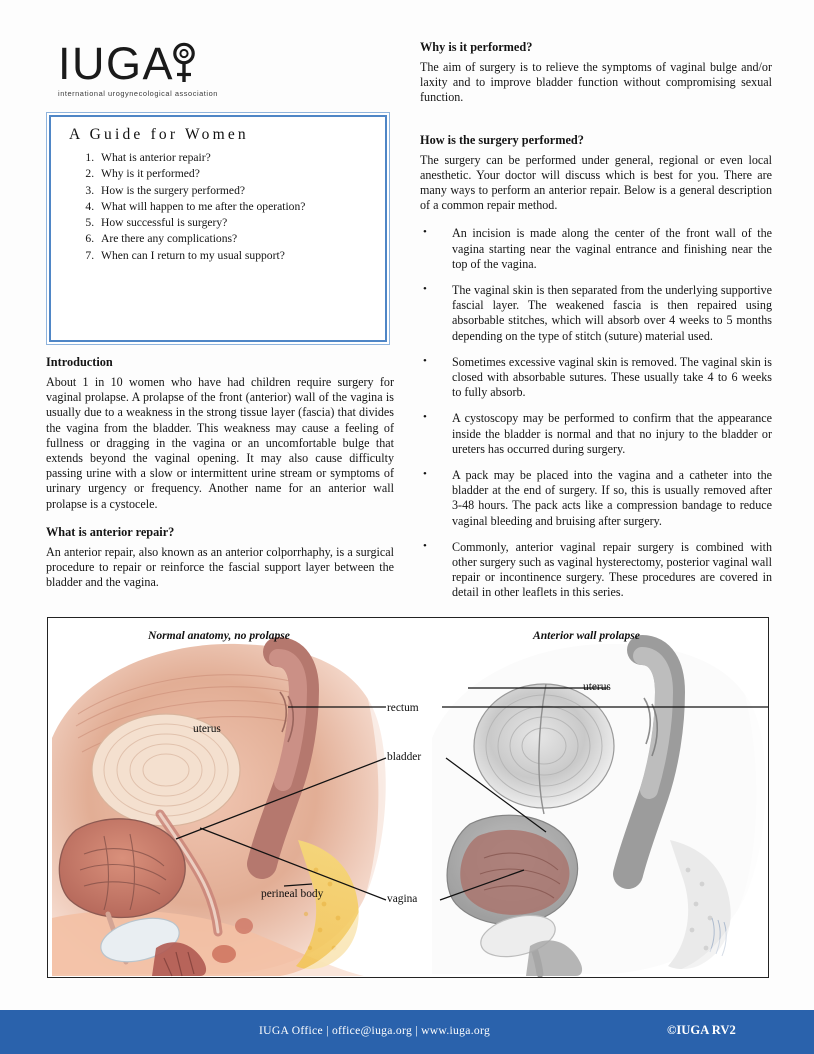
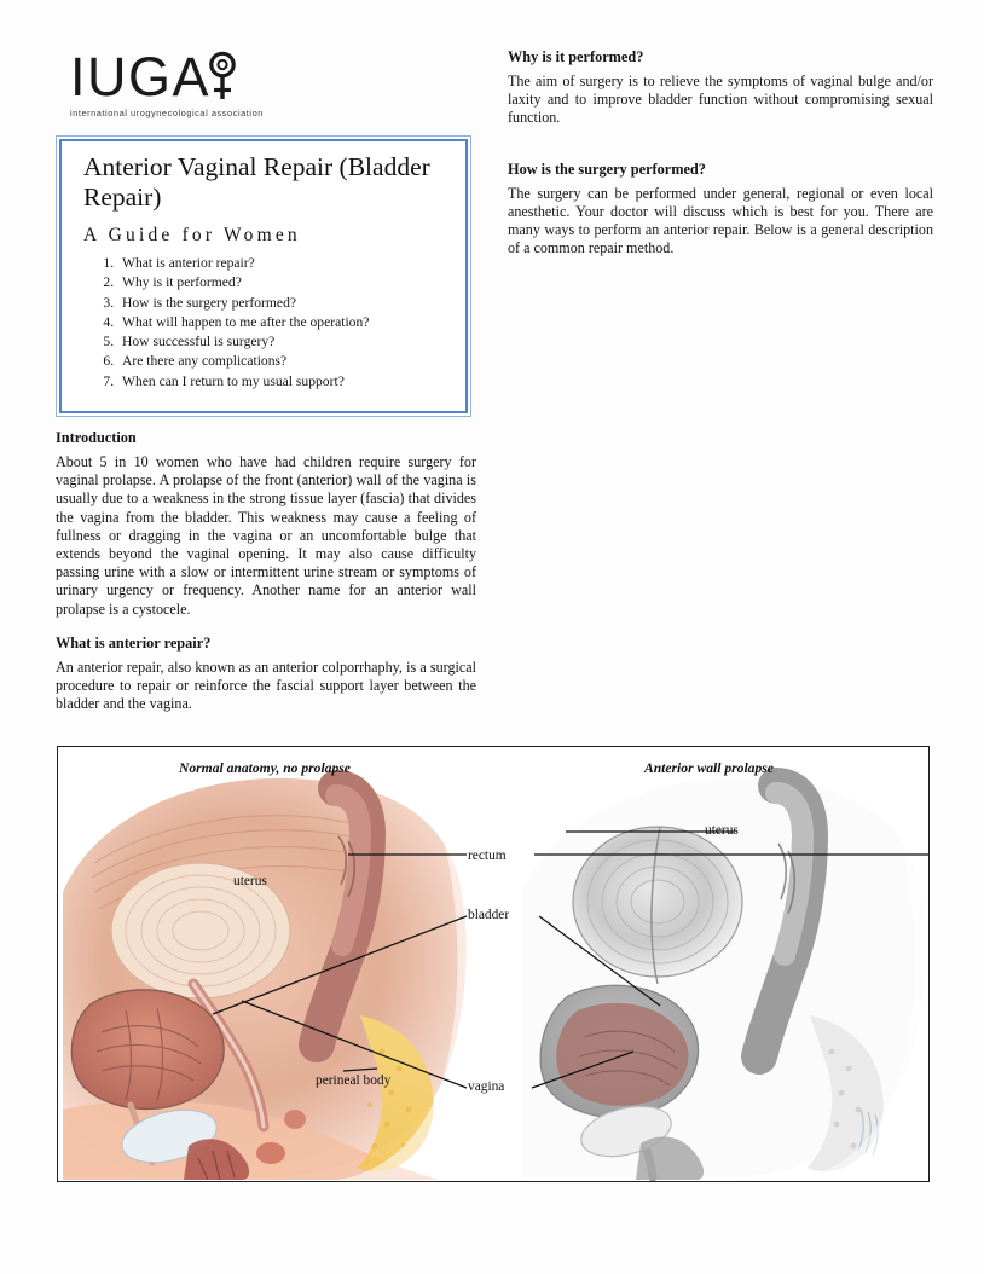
  IUGA
  international urogynecological association
+ Anterior Vaginal Repair (Bladder Repair)
  A Guide for Women
  What is anterior repair?
  Why is it performed?
  How is the surgery performed?
  What will happen to me after the operation?
  How successful is surgery?
  Are there any complications?
  When can I return to my usual support?
  Introduction
- About 1 in 10 women who have had children require surgery for vaginal prolapse. A prolapse of the front (anterior) wall of the vagina is usually due to a weakness in the strong tissue layer (fascia) that divides the vagina from the bladder. This weakness may cause a feeling of fullness or dragging in the vagina or an uncomfortable bulge that extends beyond the vaginal opening. It may also cause difficulty passing urine with a slow or intermittent urine stream or symptoms of urinary urgency or frequency. Another name for an anterior wall prolapse is a cystocele.
+ About 5 in 10 women who have had children require surgery for vaginal prolapse. A prolapse of the front (anterior) wall of the vagina is usually due to a weakness in the strong tissue layer (fascia) that divides the vagina from the bladder. This weakness may cause a feeling of fullness or dragging in the vagina or an uncomfortable bulge that extends beyond the vaginal opening. It may also cause difficulty passing urine with a slow or intermittent urine stream or symptoms of urinary urgency or frequency. Another name for an anterior wall prolapse is a cystocele.
  What is anterior repair?
  An anterior repair, also known as an anterior colporrhaphy, is a surgical procedure to repair or reinforce the fascial support layer between the bladder and the vagina.
  Why is it performed?
  The aim of surgery is to relieve the symptoms of vaginal bulge and/or laxity and to improve bladder function without compromising sexual function.
  How is the surgery performed?
  The surgery can be performed under general, regional or even local anesthetic. Your doctor will discuss which is best for you. There are many ways to perform an anterior repair. Below is a general description of a common repair method.
- An incision is made along the center of the front wall of the vagina starting near the vaginal entrance and finishing near the top of the vagina.
- The vaginal skin is then separated from the underlying supportive fascial layer. The weakened fascia is then repaired using absorbable stitches, which will absorb over 4 weeks to 5 months depending on the type of stitch (suture) material used.
- Sometimes excessive vaginal skin is removed. The vaginal skin is closed with absorbable sutures. These usually take 4 to 6 weeks to fully absorb.
- A cystoscopy may be performed to confirm that the appearance inside the bladder is normal and that no injury to the bladder or ureters has occurred during surgery.
- A pack may be placed into the vagina and a catheter into the bladder at the end of surgery. If so, this is usually removed after 3-48 hours. The pack acts like a compression bandage to reduce vaginal bleeding and bruising after surgery.
- Commonly, anterior vaginal repair surgery is combined with other surgery such as vaginal hysterectomy, posterior vaginal wall repair or incontinence surgery. These procedures are covered in detail in other leaflets in this series.
  Normal anatomy, no prolapse
  Anterior wall prolapse
  rectum
  bladder
  vagina
  uterus
  uterus
  perineal body
- IUGA Office | office@iuga.org | www.iuga.org
- ©IUGA RV2
